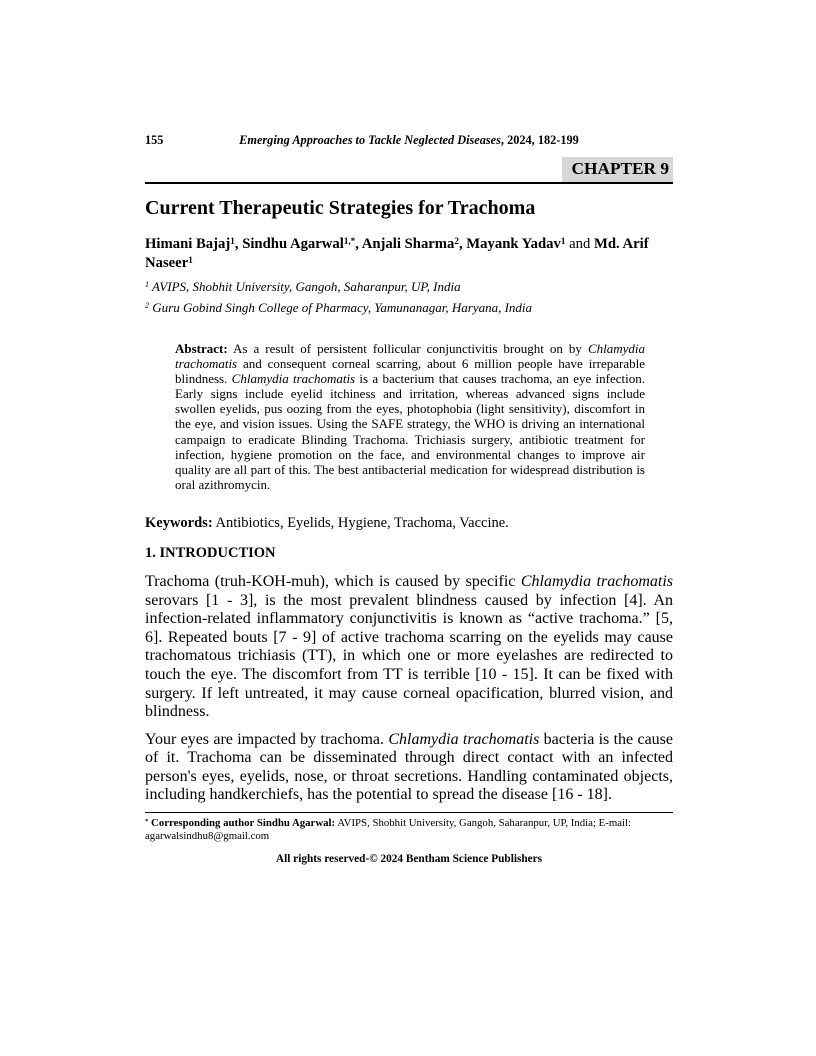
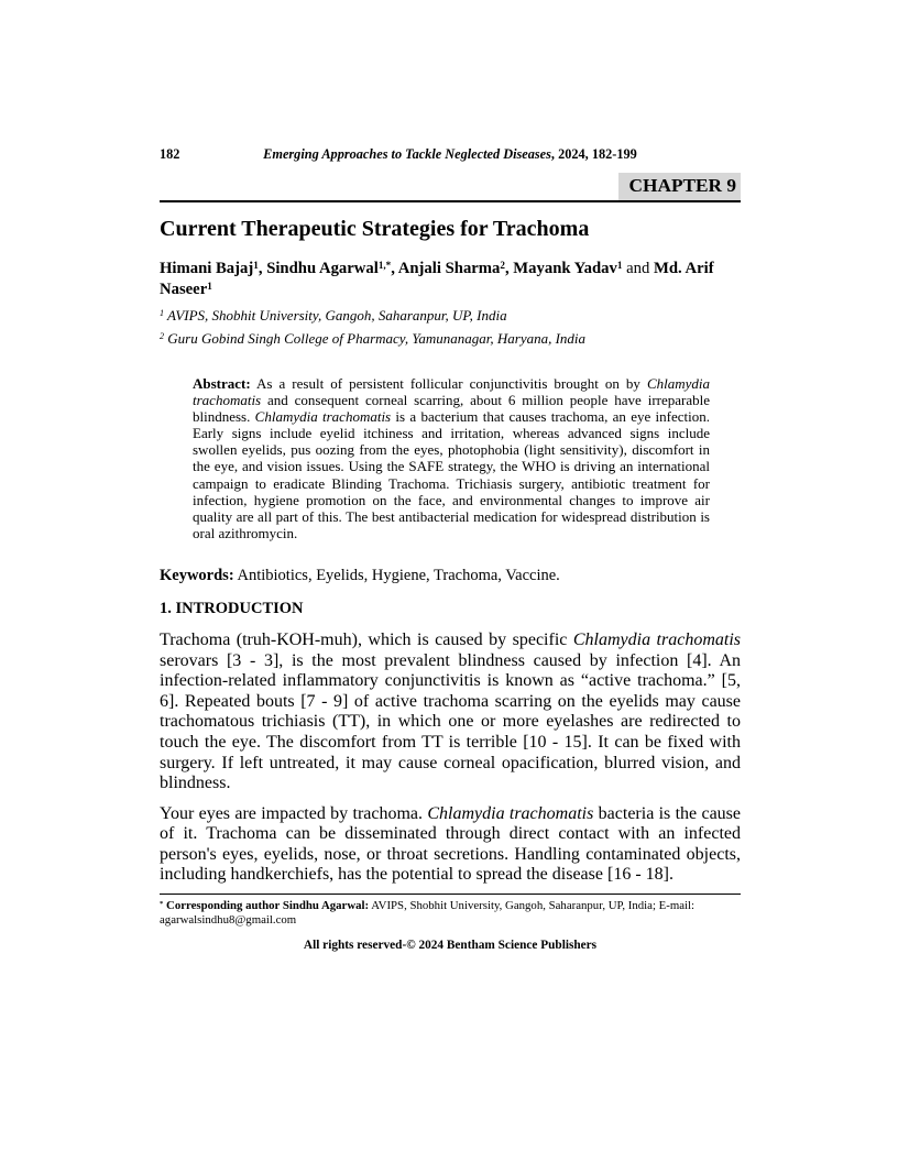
- 155
+ 182
  Emerging Approaches to Tackle Neglected Diseases, 2024, 182-199
  CHAPTER 9
  Current Therapeutic Strategies for Trachoma
  Himani Bajaj1, Sindhu Agarwal1,*, Anjali Sharma2, Mayank Yadav1 and Md. Arif Naseer1
  1 AVIPS, Shobhit University, Gangoh, Saharanpur, UP, India
  2 Guru Gobind Singh College of Pharmacy, Yamunanagar, Haryana, India
  Abstract: As a result of persistent follicular conjunctivitis brought on by Chlamydia trachomatis and consequent corneal scarring, about 6 million people have irreparable blindness. Chlamydia trachomatis is a bacterium that causes trachoma, an eye infection. Early signs include eyelid itchiness and irritation, whereas advanced signs include swollen eyelids, pus oozing from the eyes, photophobia (light sensitivity), discomfort in the eye, and vision issues. Using the SAFE strategy, the WHO is driving an international campaign to eradicate Blinding Trachoma. Trichiasis surgery, antibiotic treatment for infection, hygiene promotion on the face, and environmental changes to improve air quality are all part of this. The best antibacterial medication for widespread distribution is oral azithromycin.
  Keywords: Antibiotics, Eyelids, Hygiene, Trachoma, Vaccine.
  1. INTRODUCTION
- Trachoma (truh-KOH-muh), which is caused by specific Chlamydia trachomatis serovars [1 - 3], is the most prevalent blindness caused by infection [4]. An infection-related inflammatory conjunctivitis is known as “active trachoma.” [5, 6]. Repeated bouts [7 - 9] of active trachoma scarring on the eyelids may cause trachomatous trichiasis (TT), in which one or more eyelashes are redirected to touch the eye. The discomfort from TT is terrible [10 - 15]. It can be fixed with surgery. If left untreated, it may cause corneal opacification, blurred vision, and blindness.
+ Trachoma (truh-KOH-muh), which is caused by specific Chlamydia trachomatis serovars [3 - 3], is the most prevalent blindness caused by infection [4]. An infection-related inflammatory conjunctivitis is known as “active trachoma.” [5, 6]. Repeated bouts [7 - 9] of active trachoma scarring on the eyelids may cause trachomatous trichiasis (TT), in which one or more eyelashes are redirected to touch the eye. The discomfort from TT is terrible [10 - 15]. It can be fixed with surgery. If left untreated, it may cause corneal opacification, blurred vision, and blindness.
  Your eyes are impacted by trachoma. Chlamydia trachomatis bacteria is the cause of it. Trachoma can be disseminated through direct contact with an infected person's eyes, eyelids, nose, or throat secretions. Handling contaminated objects, including handkerchiefs, has the potential to spread the disease [16 - 18].
  Corresponding author Sindhu Agarwal: AVIPS, Shobhit University, Gangoh, Saharanpur, UP, India; E-mail: agarwalsindhu8@gmail.com
  All rights reserved-© 2024 Bentham Science Publishers
